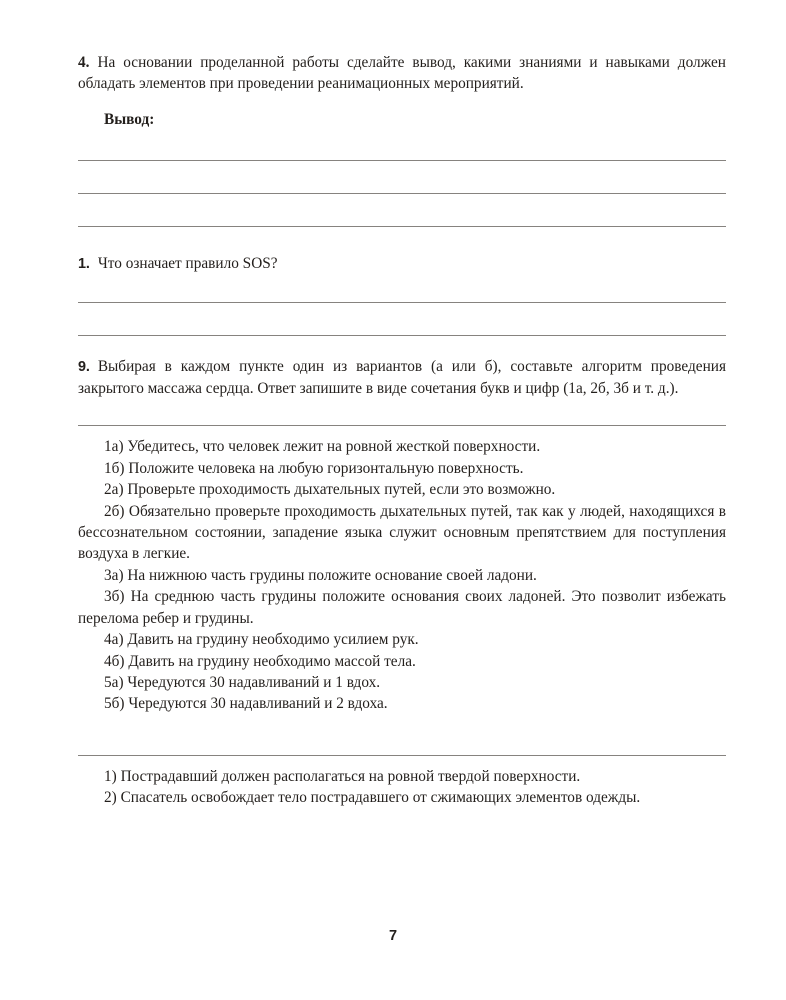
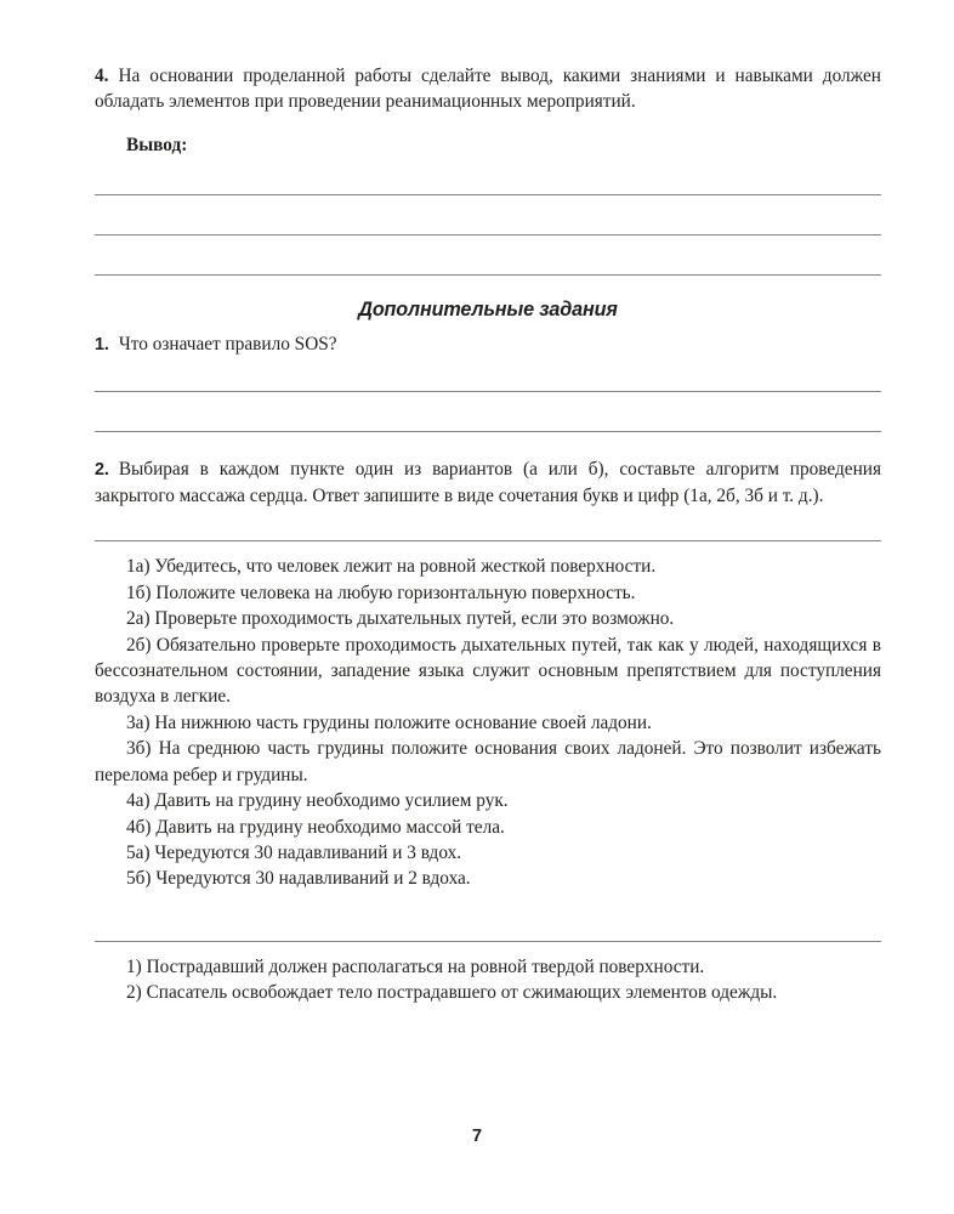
  4. На основании проделанной работы сделайте вывод, какими знаниями и навыками должен обладать элементов при проведении реанимационных мероприятий.
  Вывод:
+ Дополнительные задания
  1. Что означает правило SOS?
- 9. Выбирая в каждом пункте один из вариантов (а или б), составьте алгоритм проведения закрытого массажа сердца. Ответ запишите в виде сочетания букв и цифр (1а, 2б, 3б и т. д.).
+ 2. Выбирая в каждом пункте один из вариантов (а или б), составьте алгоритм проведения закрытого массажа сердца. Ответ запишите в виде сочетания букв и цифр (1а, 2б, 3б и т. д.).
  1а) Убедитесь, что человек лежит на ровной жесткой поверхности.
  1б) Положите человека на любую горизонтальную поверхность.
  2а) Проверьте проходимость дыхательных путей, если это возможно.
  2б) Обязательно проверьте проходимость дыхательных путей, так как у людей, находящихся в бессознательном состоянии, западение языка служит основным препятствием для поступления воздуха в легкие.
  3а) На нижнюю часть грудины положите основание своей ладони.
  3б) На среднюю часть грудины положите основания своих ладоней. Это позволит избежать перелома ребер и грудины.
  4а) Давить на грудину необходимо усилием рук.
  4б) Давить на грудину необходимо массой тела.
- 5а) Чередуются 30 надавливаний и 1 вдох.
+ 5а) Чередуются 30 надавливаний и 3 вдох.
  5б) Чередуются 30 надавливаний и 2 вдоха.
  1) Пострадавший должен располагаться на ровной твердой поверхности.
  2) Спасатель освобождает тело пострадавшего от сжимающих элементов одежды.
  7
